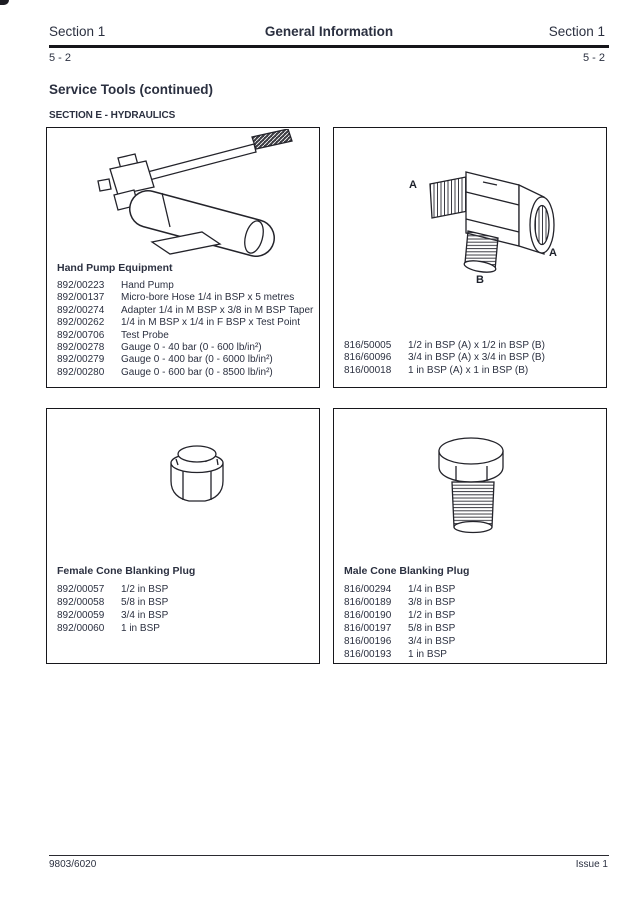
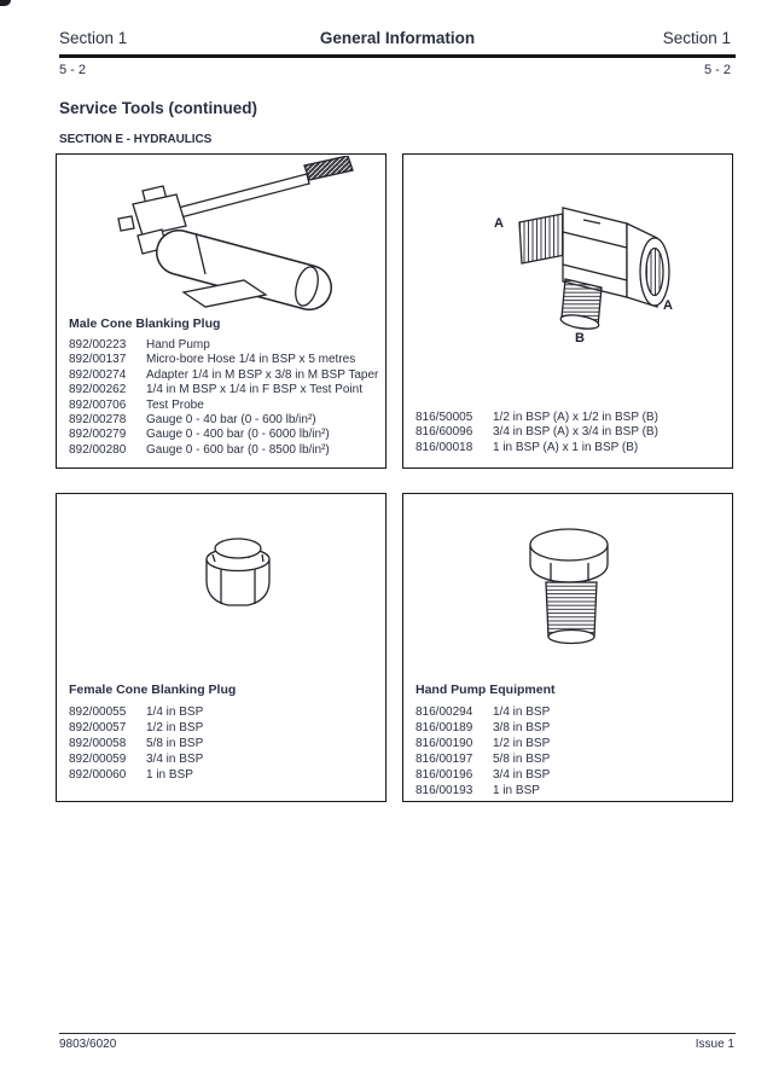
  Section 1
  General Information
  Section 1
  5 - 2
  5 - 2
  Service Tools (continued)
  SECTION E - HYDRAULICS
- Hand Pump Equipment
+ Male Cone Blanking Plug
  892/00223 Hand Pump
  892/00137 Micro-bore Hose 1/4 in BSP x 5 metres
  892/00274 Adapter 1/4 in M BSP x 3/8 in M BSP Taper
  892/00262 1/4 in M BSP x 1/4 in F BSP x Test Point
  892/00706 Test Probe
  892/00278 Gauge 0 - 40 bar (0 - 600 lb/in²)
  892/00279 Gauge 0 - 400 bar (0 - 6000 lb/in²)
  892/00280 Gauge 0 - 600 bar (0 - 8500 lb/in²)
  A
  A
  B
  816/50005 1/2 in BSP (A) x 1/2 in BSP (B)
  816/60096 3/4 in BSP (A) x 3/4 in BSP (B)
  816/00018 1 in BSP (A) x 1 in BSP (B)
  Female Cone Blanking Plug
+ 892/00055 1/4 in BSP
  892/00057 1/2 in BSP
  892/00058 5/8 in BSP
  892/00059 3/4 in BSP
  892/00060 1 in BSP
- Male Cone Blanking Plug
+ Hand Pump Equipment
  816/00294 1/4 in BSP
  816/00189 3/8 in BSP
  816/00190 1/2 in BSP
  816/00197 5/8 in BSP
  816/00196 3/4 in BSP
  816/00193 1 in BSP
  9803/6020
  Issue 1
